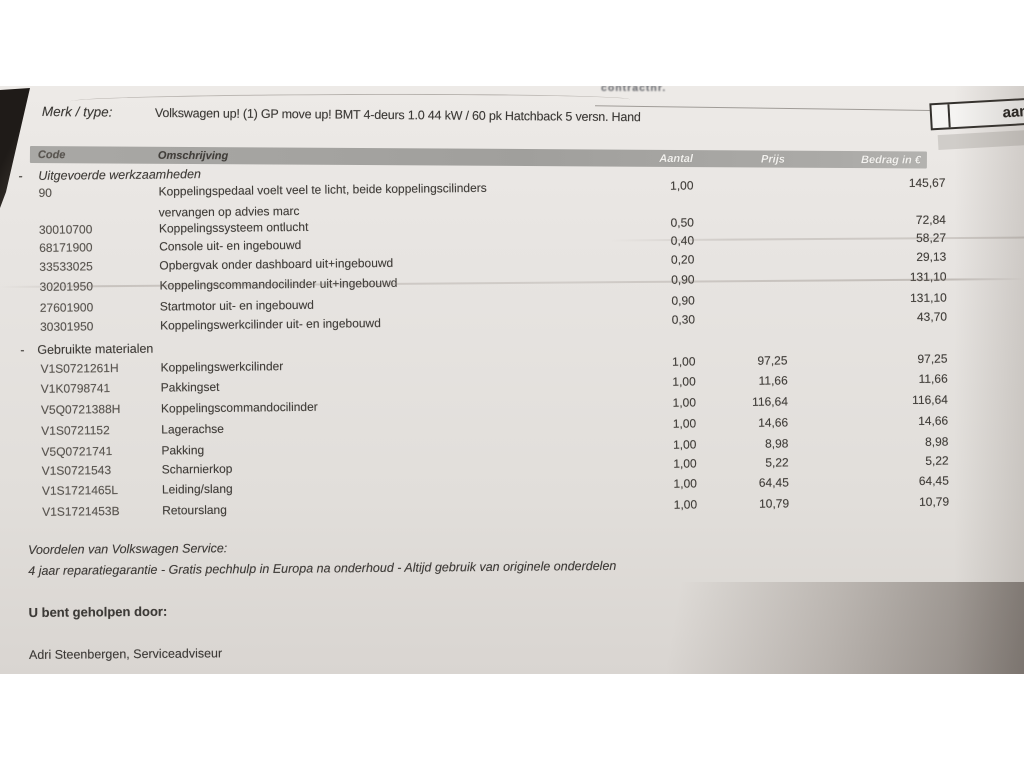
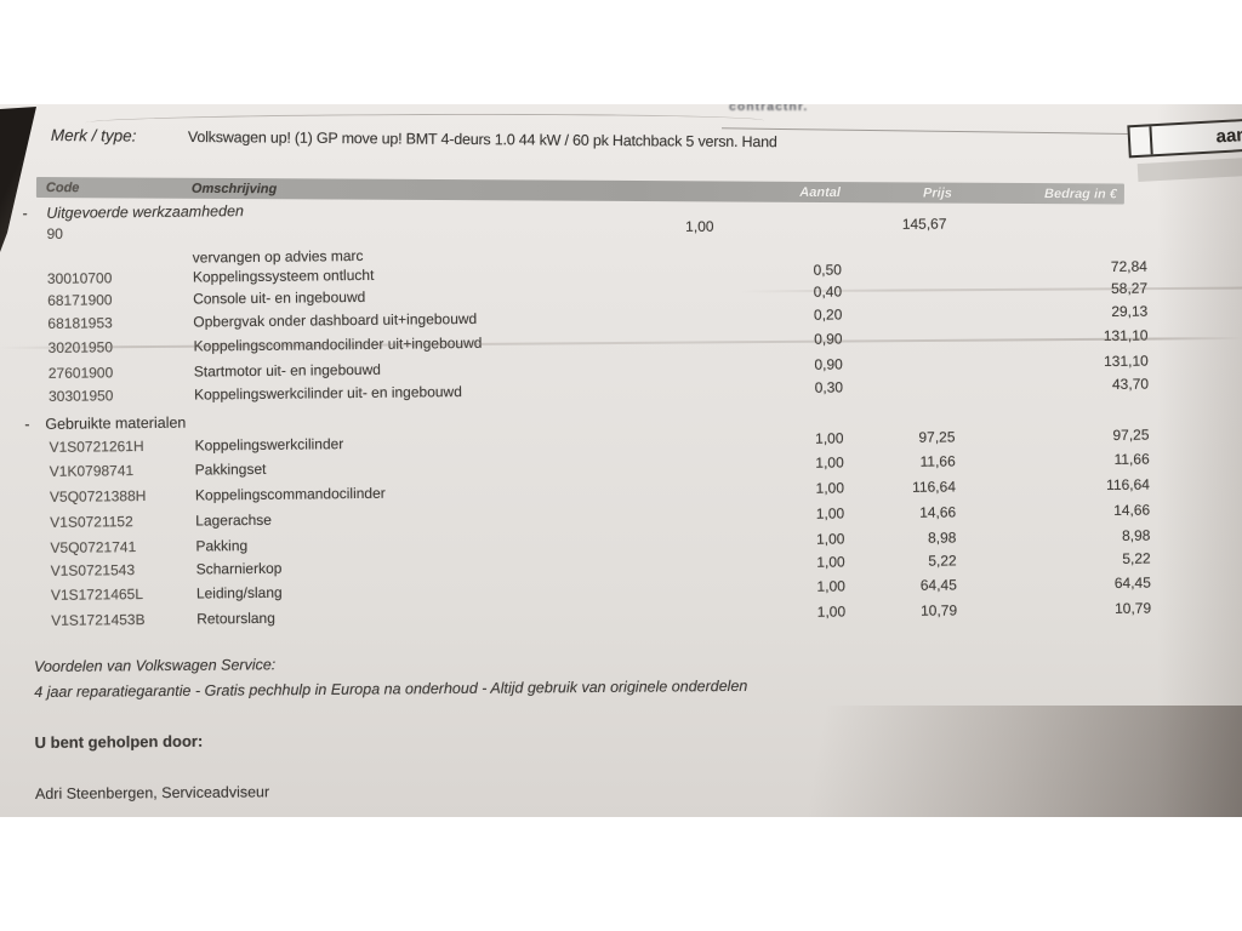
  contractnr.
  Merk / type:
  Volkswagen up! (1) GP move up! BMT 4-deurs 1.0 44 kW / 60 pk Hatchback 5 versn. Hand
  Code
  Omschrijving
  Aantal
  Prijs
  Bedrag in €
  -
  Uitgevoerde werkzaamheden
  90
- Koppelingspedaal voelt veel te licht, beide koppelingscilinders
  1,00
  145,67
  vervangen op advies marc
  30010700
  Koppelingssysteem ontlucht
  0,50
  72,84
  68171900
  Console uit- en ingebouwd
  0,40
- 33533025
+ 68181953
  Opbergvak onder dashboard uit+ingebouwd
  0,20
  29,13
  0,90
  131,10
  27601900
  Startmotor uit- en ingebouwd
  0,90
  131,10
  30301950
  Koppelingswerkcilinder uit- en ingebouwd
  0,30
  43,70
  -
  Gebruikte materialen
  V1S0721261H
  Koppelingswerkcilinder
  1,00
  97,25
  97,25
  V1K0798741
  Pakkingset
  1,00
  11,66
  11,66
  V5Q0721388H
  Koppelingscommandocilinder
  1,00
  116,64
  116,64
  V1S0721152
  Lagerachse
  1,00
  14,66
  14,66
  V5Q0721741
  Pakking
  1,00
  8,98
  8,98
  V1S0721543
  Scharnierkop
  1,00
  5,22
  5,22
  V1S1721465L
  Leiding/slang
  1,00
  64,45
  64,45
  V1S1721453B
  Retourslang
  1,00
  10,79
  10,79
  Voordelen van Volkswagen Service:
  4 jaar reparatiegarantie - Gratis pechhulp in Europa na onderhoud - Altijd gebruik van originele onderdelen
  U bent geholpen door:
  Adri Steenbergen, Serviceadviseur
